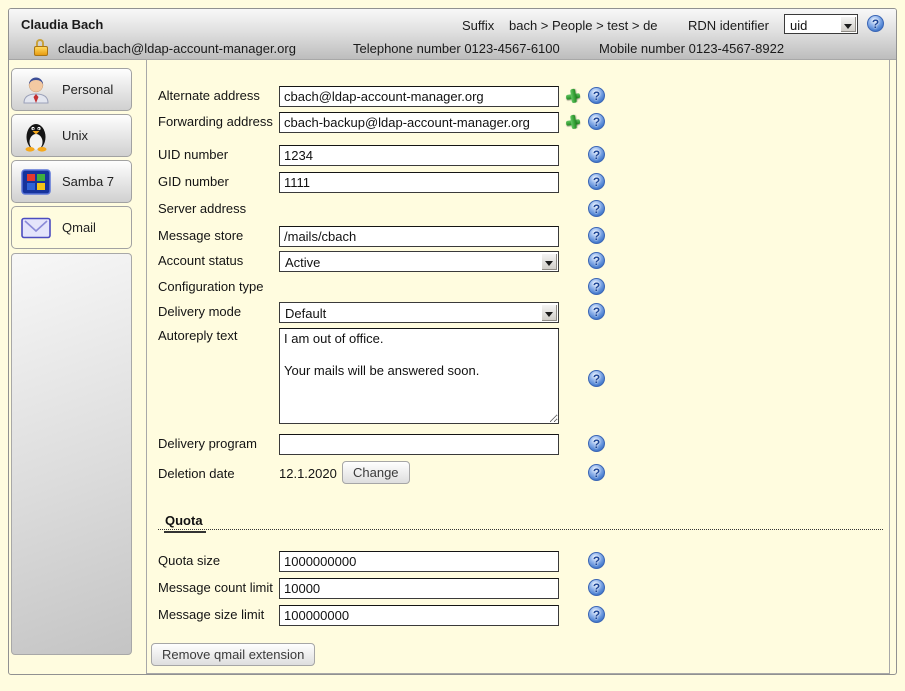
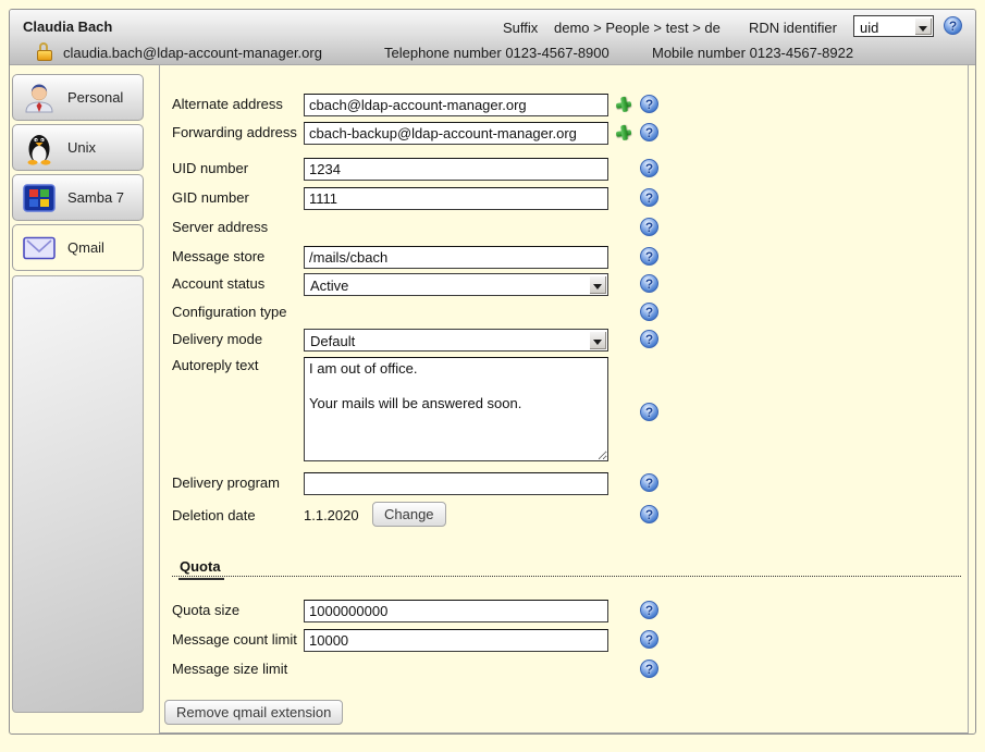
  Claudia Bach
  Suffix
- bach > People > test > de
+ demo > People > test > de
  RDN identifier
  uid
  claudia.bach@ldap-account-manager.org
- Telephone number 0123-4567-6100
+ Telephone number 0123-4567-8900
  Mobile number 0123-4567-8922
  Personal
  Unix
  Samba 7
  Qmail
  Alternate address
  cbach@ldap-account-manager.org
  Forwarding address
  cbach-backup@ldap-account-manager.org
  UID number
  1234
  GID number
  1111
  Server address
  Message store
  /mails/cbach
  Account status
  Active
  Configuration type
  Delivery mode
  Default
  Autoreply text
  I am out of office.
  Your mails will be answered soon.
  Delivery program
  Deletion date
- 12.1.2020
+ 1.1.2020
  Change
  Quota
  Quota size
  1000000000
  Message count limit
  10000
  Message size limit
- 100000000
  Remove qmail extension
